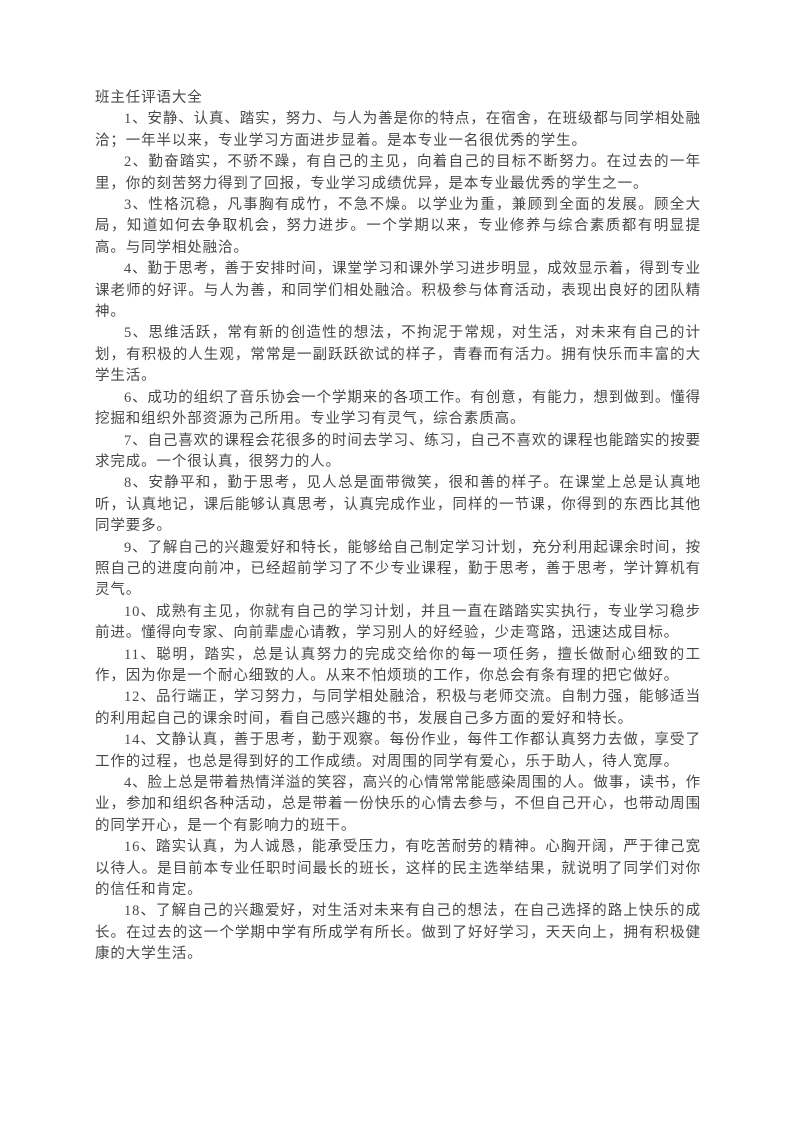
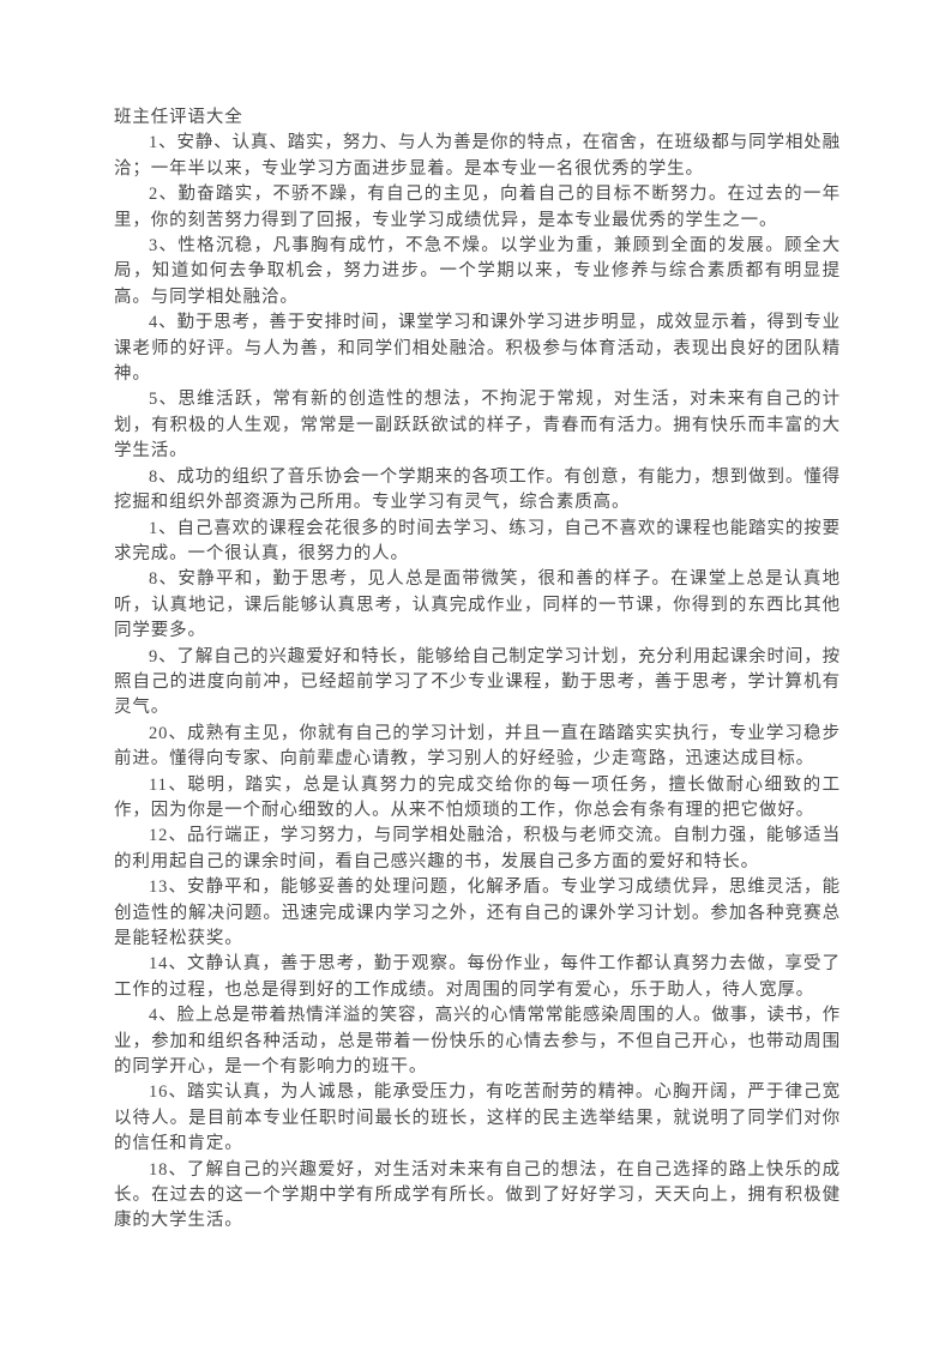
  班主任评语大全
  1、安静、认真、踏实，努力、与人为善是你的特点，在宿舍，在班级都与同学相处融洽；一年半以来，专业学习方面进步显着。是本专业一名很优秀的学生。
  2、勤奋踏实，不骄不躁，有自己的主见，向着自己的目标不断努力。在过去的一年里，你的刻苦努力得到了回报，专业学习成绩优异，是本专业最优秀的学生之一。
  3、性格沉稳，凡事胸有成竹，不急不燥。以学业为重，兼顾到全面的发展。顾全大局，知道如何去争取机会，努力进步。一个学期以来，专业修养与综合素质都有明显提高。与同学相处融洽。
  4、勤于思考，善于安排时间，课堂学习和课外学习进步明显，成效显示着，得到专业课老师的好评。与人为善，和同学们相处融洽。积极参与体育活动，表现出良好的团队精神。
  5、思维活跃，常有新的创造性的想法，不拘泥于常规，对生活，对未来有自己的计划，有积极的人生观，常常是一副跃跃欲试的样子，青春而有活力。拥有快乐而丰富的大学生活。
- 6、成功的组织了音乐协会一个学期来的各项工作。有创意，有能力，想到做到。懂得挖掘和组织外部资源为己所用。专业学习有灵气，综合素质高。
+ 8、成功的组织了音乐协会一个学期来的各项工作。有创意，有能力，想到做到。懂得挖掘和组织外部资源为己所用。专业学习有灵气，综合素质高。
- 7、自己喜欢的课程会花很多的时间去学习、练习，自己不喜欢的课程也能踏实的按要求完成。一个很认真，很努力的人。
+ 1、自己喜欢的课程会花很多的时间去学习、练习，自己不喜欢的课程也能踏实的按要求完成。一个很认真，很努力的人。
  8、安静平和，勤于思考，见人总是面带微笑，很和善的样子。在课堂上总是认真地听，认真地记，课后能够认真思考，认真完成作业，同样的一节课，你得到的东西比其他同学要多。
  9、了解自己的兴趣爱好和特长，能够给自己制定学习计划，充分利用起课余时间，按照自己的进度向前冲，已经超前学习了不少专业课程，勤于思考，善于思考，学计算机有灵气。
- 10、成熟有主见，你就有自己的学习计划，并且一直在踏踏实实执行，专业学习稳步前进。懂得向专家、向前辈虚心请教，学习别人的好经验，少走弯路，迅速达成目标。
+ 20、成熟有主见，你就有自己的学习计划，并且一直在踏踏实实执行，专业学习稳步前进。懂得向专家、向前辈虚心请教，学习别人的好经验，少走弯路，迅速达成目标。
  11、聪明，踏实，总是认真努力的完成交给你的每一项任务，擅长做耐心细致的工作，因为你是一个耐心细致的人。从来不怕烦琐的工作，你总会有条有理的把它做好。
  12、品行端正，学习努力，与同学相处融洽，积极与老师交流。自制力强，能够适当的利用起自己的课余时间，看自己感兴趣的书，发展自己多方面的爱好和特长。
+ 13、安静平和，能够妥善的处理问题，化解矛盾。专业学习成绩优异，思维灵活，能创造性的解决问题。迅速完成课内学习之外，还有自己的课外学习计划。参加各种竞赛总是能轻松获奖。
  14、文静认真，善于思考，勤于观察。每份作业，每件工作都认真努力去做，享受了工作的过程，也总是得到好的工作成绩。对周围的同学有爱心，乐于助人，待人宽厚。
  4、脸上总是带着热情洋溢的笑容，高兴的心情常常能感染周围的人。做事，读书，作业，参加和组织各种活动，总是带着一份快乐的心情去参与，不但自己开心，也带动周围的同学开心，是一个有影响力的班干。
  16、踏实认真，为人诚恳，能承受压力，有吃苦耐劳的精神。心胸开阔，严于律己宽以待人。是目前本专业任职时间最长的班长，这样的民主选举结果，就说明了同学们对你的信任和肯定。
  18、了解自己的兴趣爱好，对生活对未来有自己的想法，在自己选择的路上快乐的成长。在过去的这一个学期中学有所成学有所长。做到了好好学习，天天向上，拥有积极健康的大学生活。
